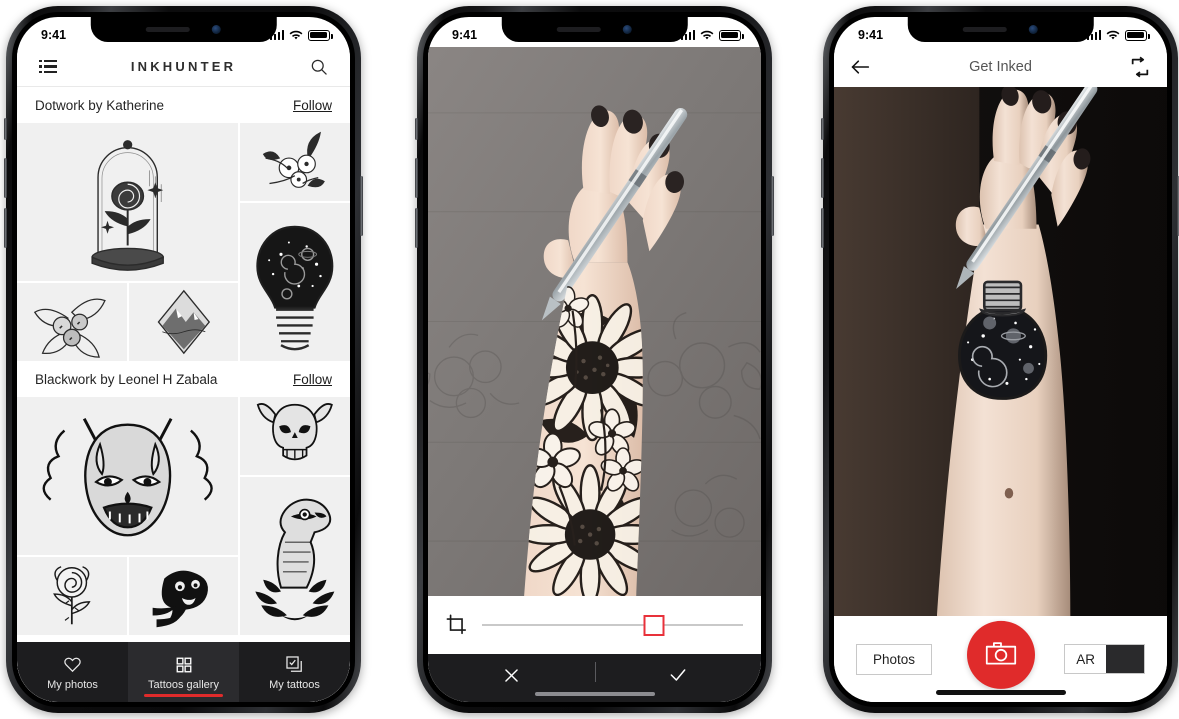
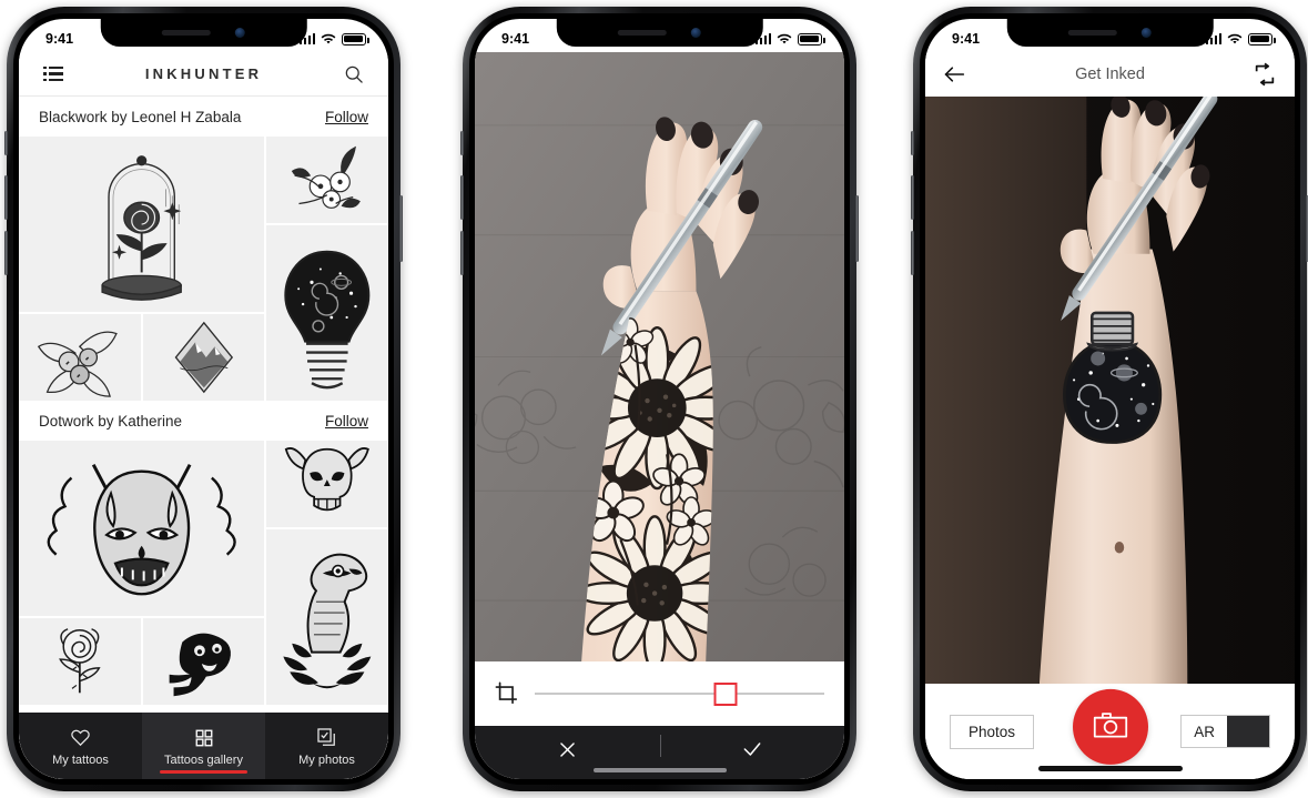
  9:41
  INKHUNTER
- Dotwork by Katherine
+ Blackwork by Leonel H Zabala
  Follow
- Blackwork by Leonel H Zabala
+ Dotwork by Katherine
  Follow
- My photos
+ My tattoos
  Tattoos gallery
- My tattoos
+ My photos
  9:41
  9:41
  Get Inked
  Photos
  AR
